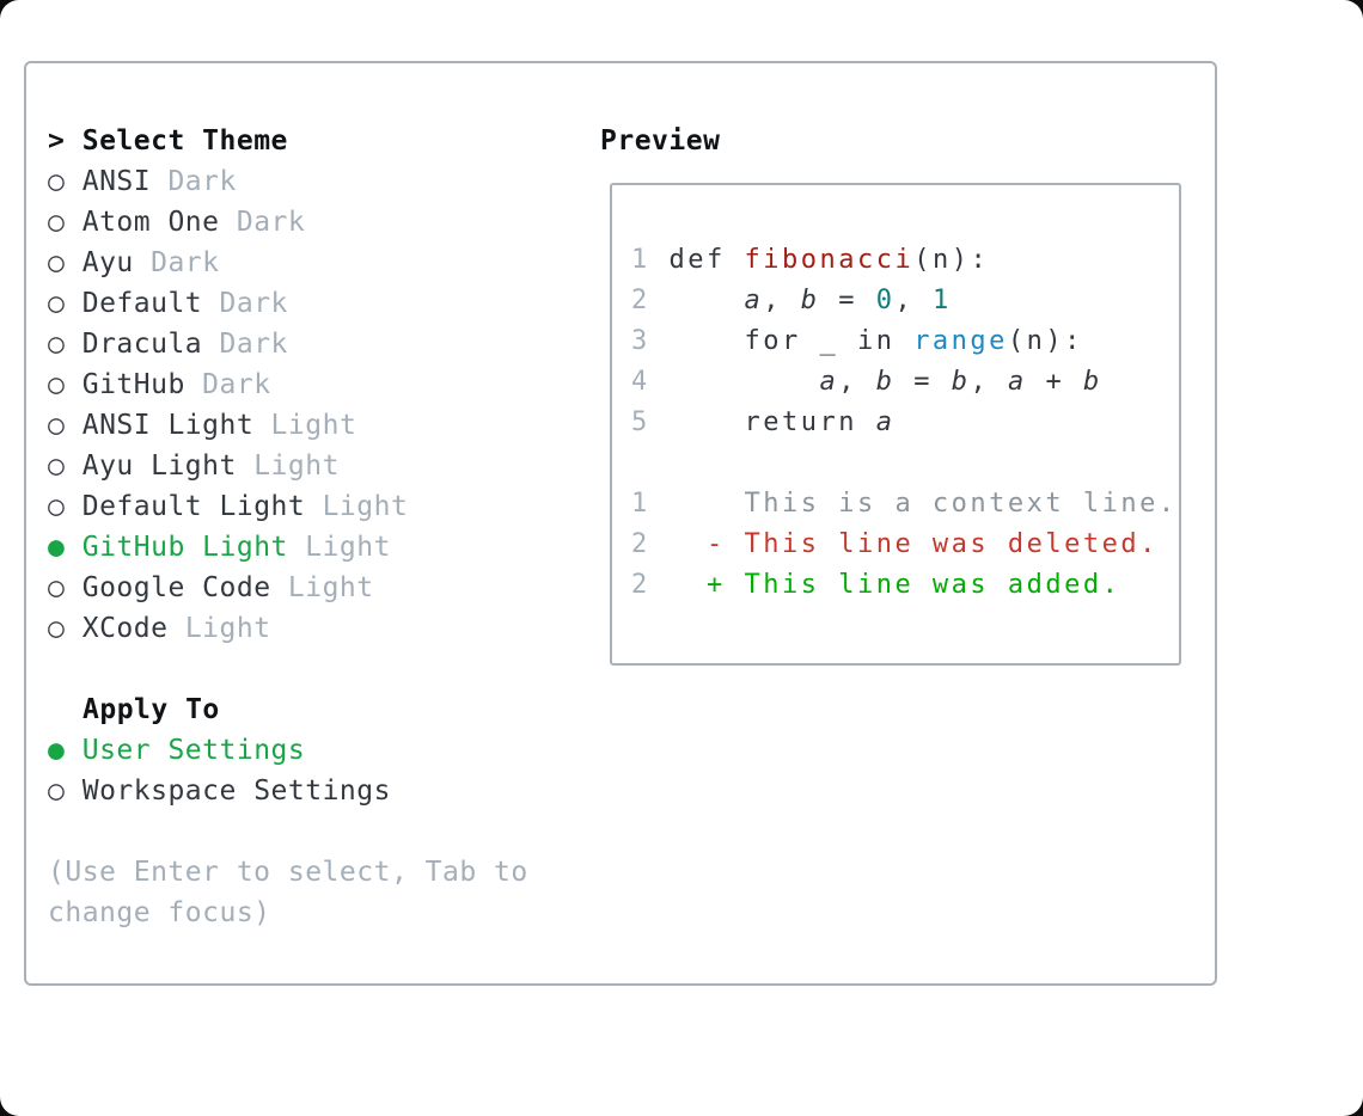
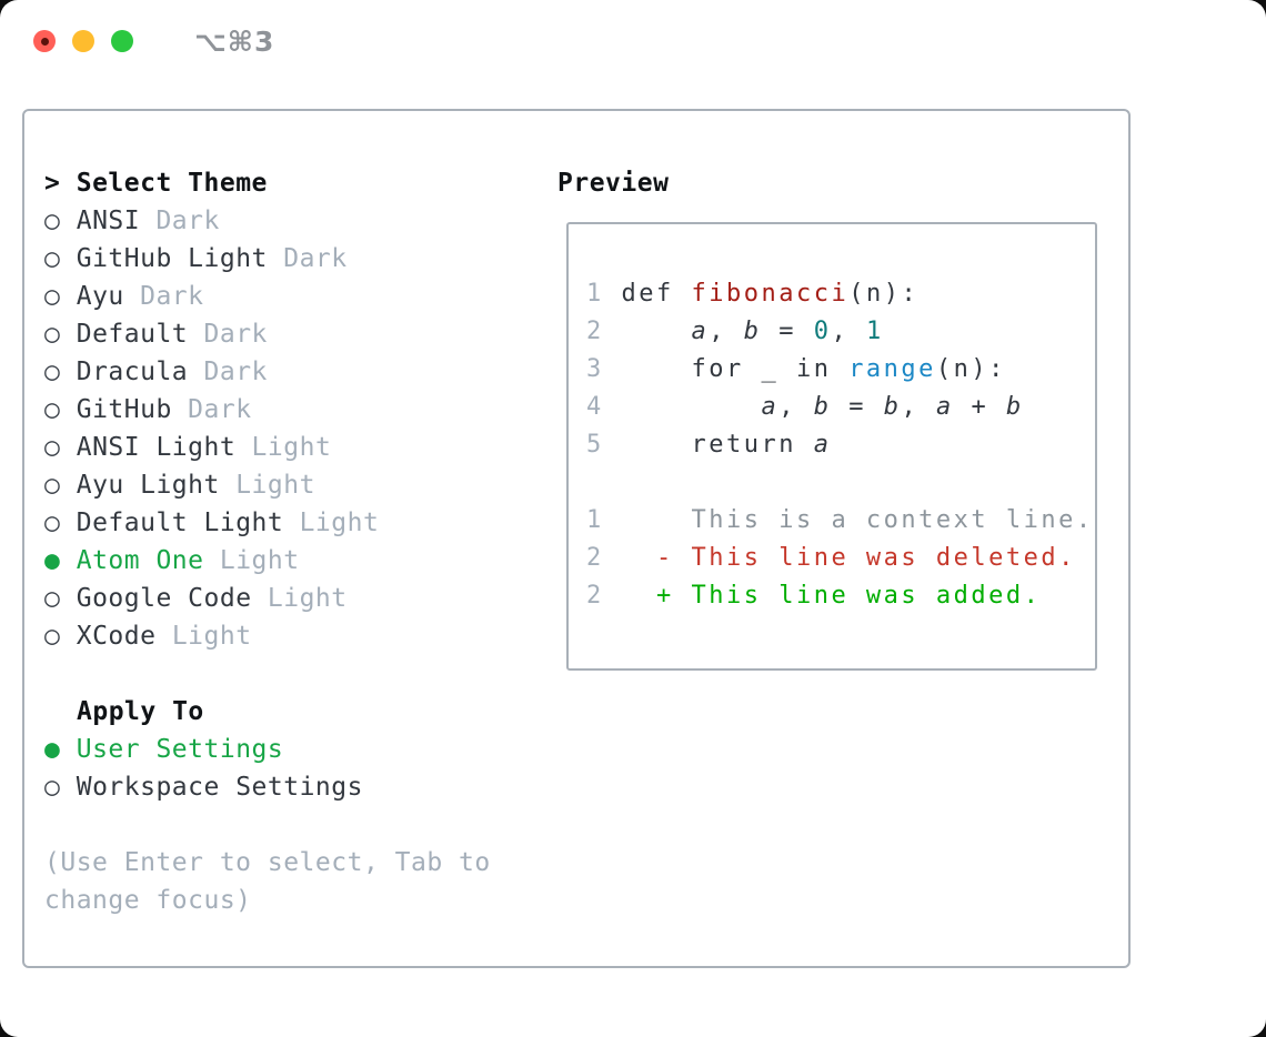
+ ⌥⌘3
  > Select Theme
  ○ ANSI Dark
- ○ Atom One Dark
+ ○ GitHub Light Dark
  ○ Ayu Dark
  ○ Default Dark
  ○ Dracula Dark
  ○ GitHub Dark
  ○ ANSI Light Light
  ○ Ayu Light Light
  ○ Default Light Light
- ● GitHub Light Light
+ ● Atom One Light
  ○ Google Code Light
  ○ XCode Light
  Apply To
  ● User Settings
  ○ Workspace Settings
  (Use Enter to select, Tab to change focus)
  Preview
  1 def fibonacci(n):
  2 a, b = 0, 1
  3 for _ in range(n):
  4 a, b = b, a + b
  5 return a
  1 This is a context line.
  2 - This line was deleted.
  2 + This line was added.
